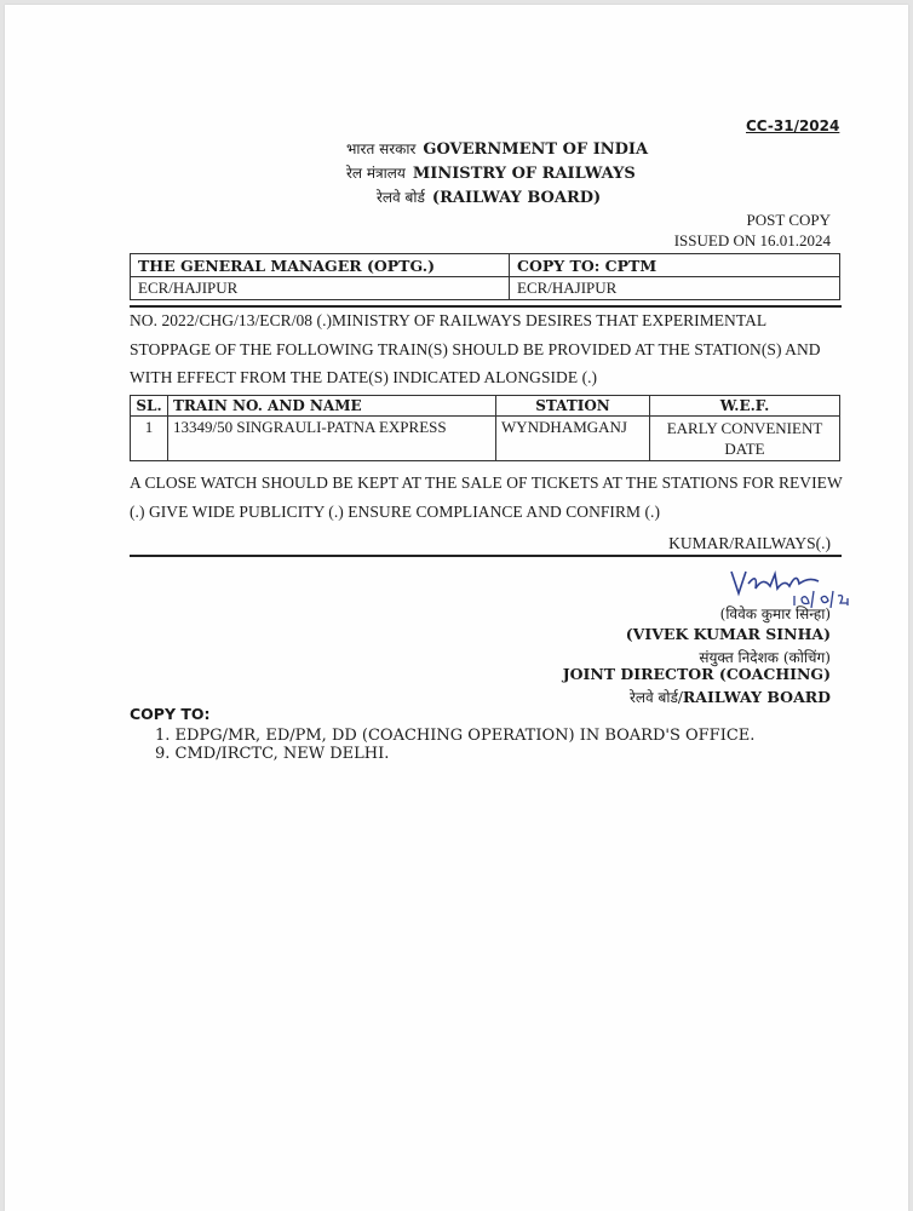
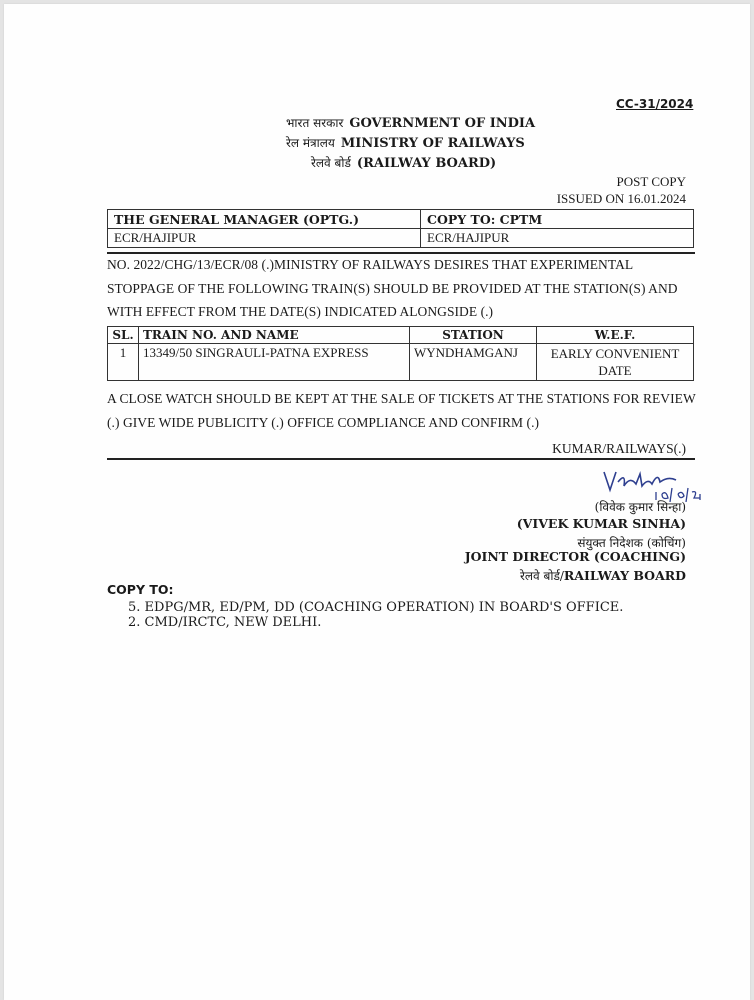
  CC-31/2024
  भारत सरकार GOVERNMENT OF INDIA
  रेल मंत्रालय MINISTRY OF RAILWAYS
  रेलवे बोर्ड (RAILWAY BOARD)
  POST COPY
  ISSUED ON 16.01.2024
  THE GENERAL MANAGER (OPTG.)	COPY TO: CPTM
  ECR/HAJIPUR	ECR/HAJIPUR
  NO. 2022/CHG/13/ECR/08 (.)MINISTRY OF RAILWAYS DESIRES THAT EXPERIMENTAL STOPPAGE OF THE FOLLOWING TRAIN(S) SHOULD BE PROVIDED AT THE STATION(S) AND WITH EFFECT FROM THE DATE(S) INDICATED ALONGSIDE (.)
  SL.	TRAIN NO. AND NAME	STATION	W.E.F.
  1	13349/50 SINGRAULI-PATNA EXPRESS	WYNDHAMGANJ	EARLY CONVENIENT DATE
- A CLOSE WATCH SHOULD BE KEPT AT THE SALE OF TICKETS AT THE STATIONS FOR REVIEW (.) GIVE WIDE PUBLICITY (.) ENSURE COMPLIANCE AND CONFIRM (.)
+ A CLOSE WATCH SHOULD BE KEPT AT THE SALE OF TICKETS AT THE STATIONS FOR REVIEW (.) GIVE WIDE PUBLICITY (.) OFFICE COMPLIANCE AND CONFIRM (.)
  KUMAR/RAILWAYS(.)
  (विवेक कुमार सिन्हा)
  (VIVEK KUMAR SINHA)
  संयुक्त निदेशक (कोचिंग)
  JOINT DIRECTOR (COACHING)
  रेलवे बोर्ड/RAILWAY BOARD
  COPY TO:
- 1. EDPG/MR, ED/PM, DD (COACHING OPERATION) IN BOARD'S OFFICE.
+ 5. EDPG/MR, ED/PM, DD (COACHING OPERATION) IN BOARD'S OFFICE.
- 9. CMD/IRCTC, NEW DELHI.
+ 2. CMD/IRCTC, NEW DELHI.
